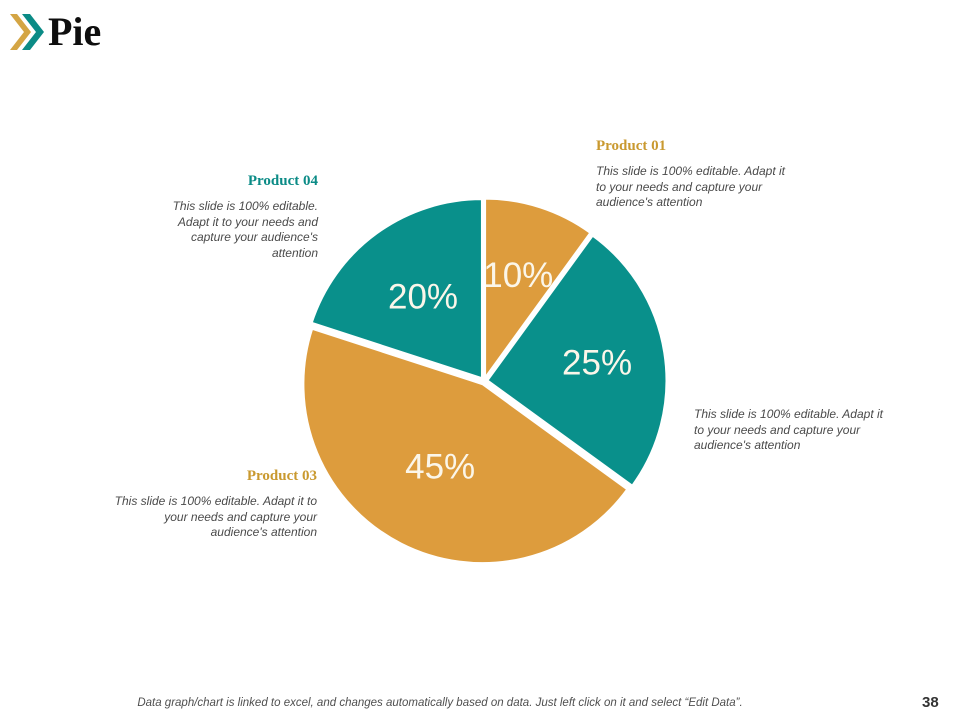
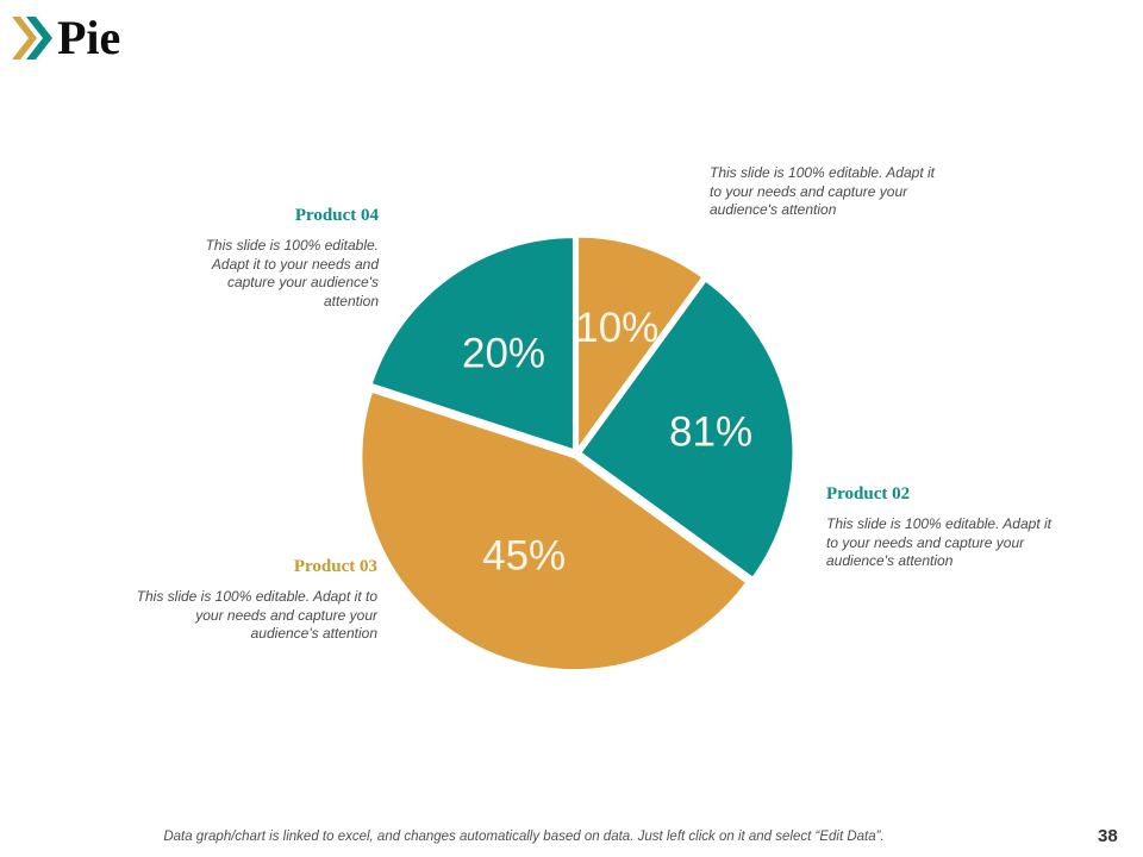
  Pie
- Product 01
  This slide is 100% editable. Adapt it to your needs and capture your audience's attention
+ Product 02
  This slide is 100% editable. Adapt it to your needs and capture your audience's attention
  Product 03
  This slide is 100% editable. Adapt it to your needs and capture your audience's attention
  Product 04
  This slide is 100% editable. Adapt it to your needs and capture your audience's attention
  10%
- 25%
+ 81%
  45%
  20%
  Data graph/chart is linked to excel, and changes automatically based on data. Just left click on it and select “Edit Data”.
  38
